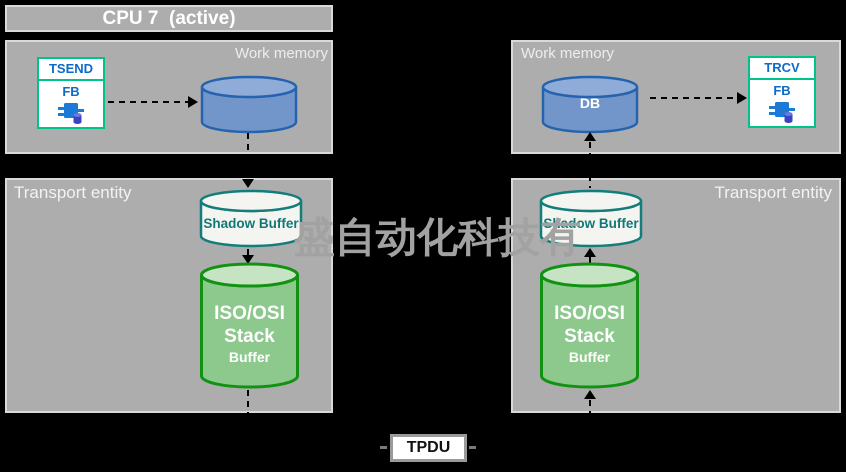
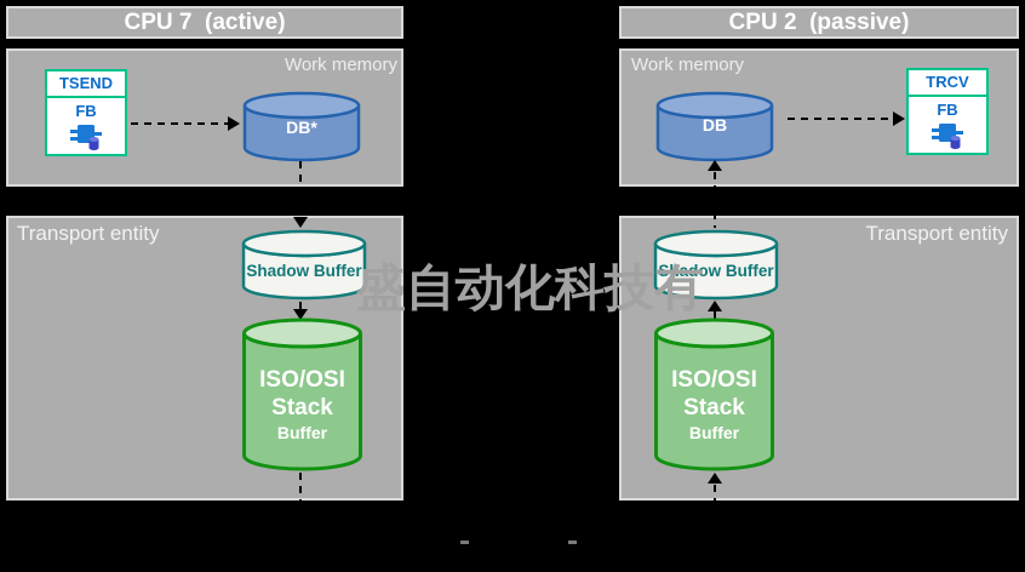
  CPU 7 (active)
  Work memory
  Transport entity
  TSEND
  FB
+ DB*
  Shadow Buffer
  ISO/OSI
  Stack
  Buffer
+ CPU 2 (passive)
  Work memory
  Transport entity
  DB
  TRCV
  FB
  Shadow Buffer
  ISO/OSI
  Stack
  Buffer
- TPDU
  盛自动化科技有
